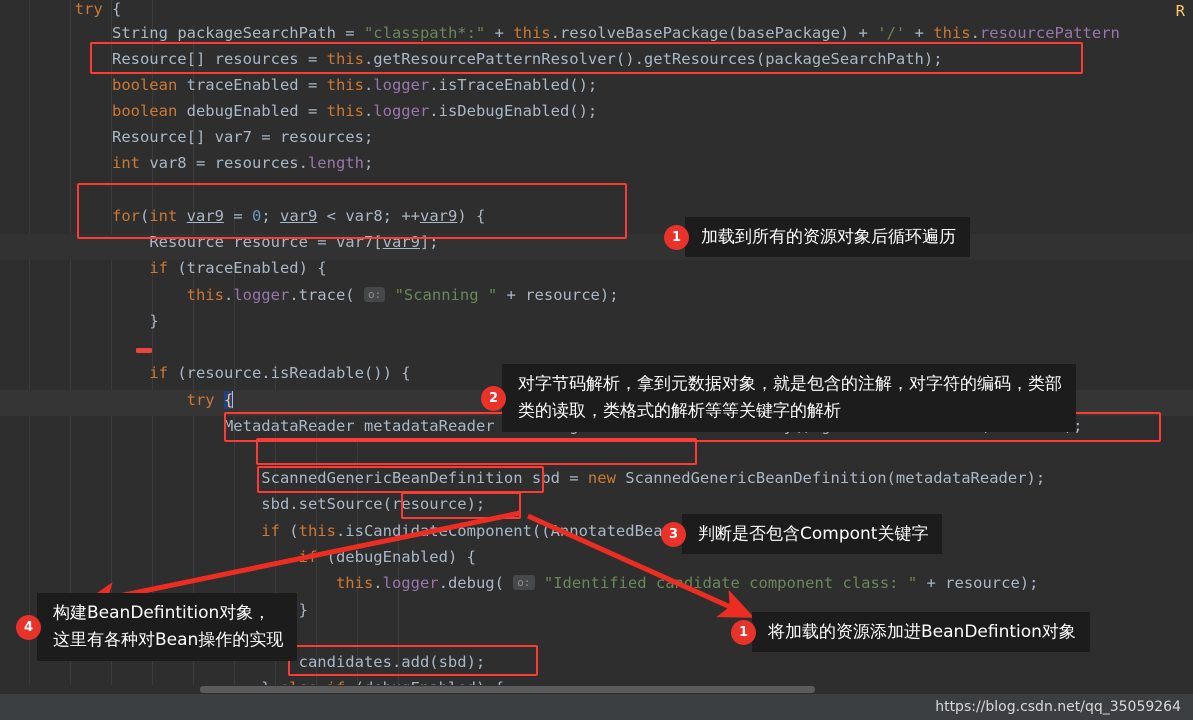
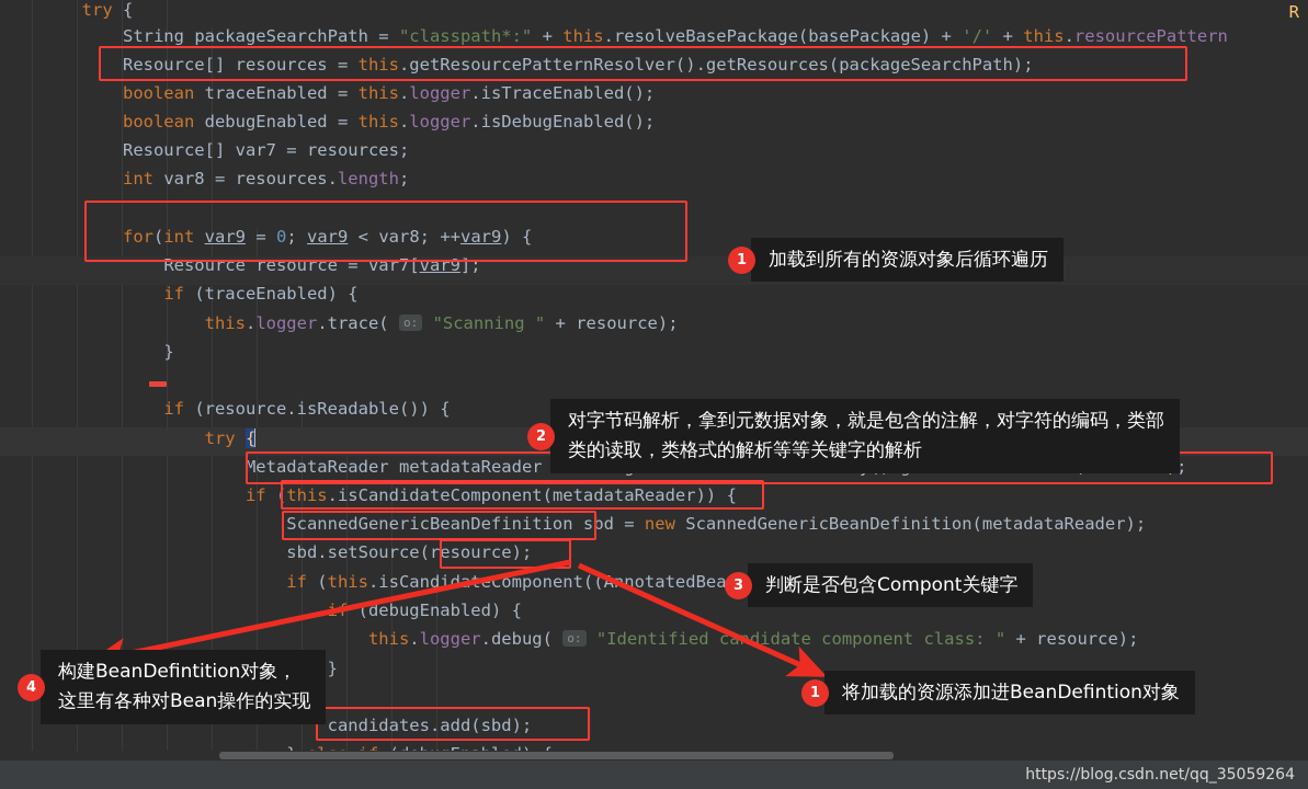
  R
  try {
  String packageSearchPath = "classpath*:" + this.resolveBasePackage(basePackage) + '/' + this.resourcePattern
  Resource[] resources = this.getResourcePatternResolver().getResources(packageSearchPath);
  boolean traceEnabled = this.logger.isTraceEnabled();
  boolean debugEnabled = this.logger.isDebugEnabled();
  Resource[] var7 = resources;
  int var8 = resources.length;
  for(int var9 = 0; var9 < var8; ++var9) {
  Resource resource = var7[var9];
  if (traceEnabled) {
  this.logger.trace( o: "Scanning " + resource);
  }
  if (resource.isReadable()) {
  try {
+ if (this.isCandidateComponent(metadataReader)) {
  ScannedGenericBeanDefinition sbd = new ScannedGenericBeanDefinition(metadataReader);
  sbd.setSource(resource);
  (debugEnabled) {
  this.logger.debug( o: "Identified cadidate component class: " + resource);
  }
  candidates.add(sbd);
  1
  加载到所有的资源对象后循环遍历
  2
  对字节码解析，拿到元数据对象，就是包含的注解，对字符的编码，类部
  类的读取，类格式的解析等等关键字的解析
  3
  判断是否包含Compont关键字
  4
  构建BeanDefintition对象，
  这里有各种对Bean操作的实现
  1
  将加载的资源添加进BeanDefintion对象
  https://blog.csdn.net/qq_35059264
